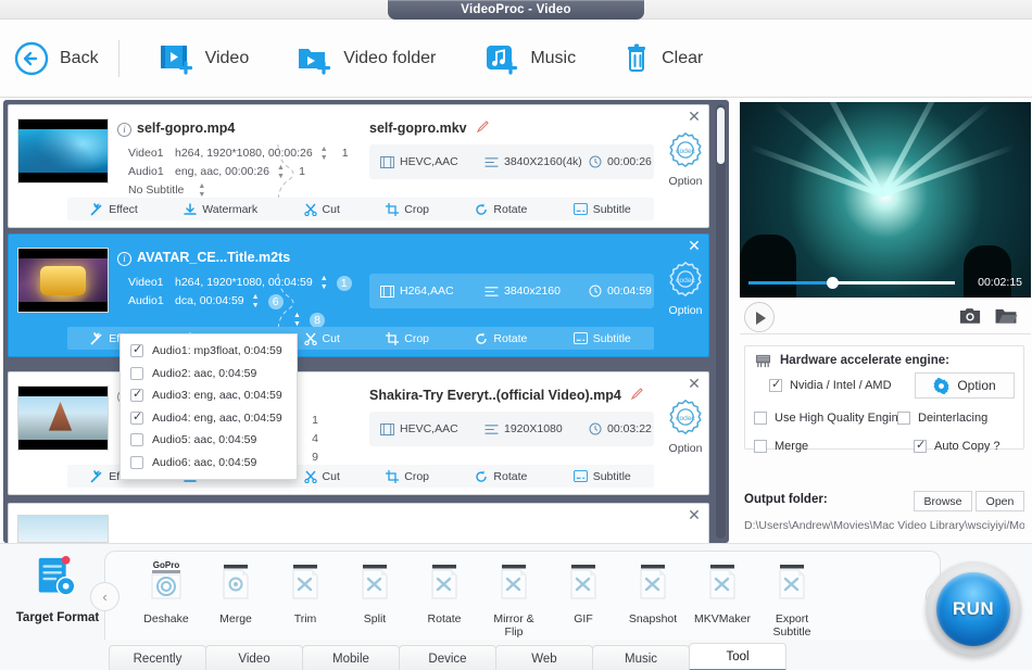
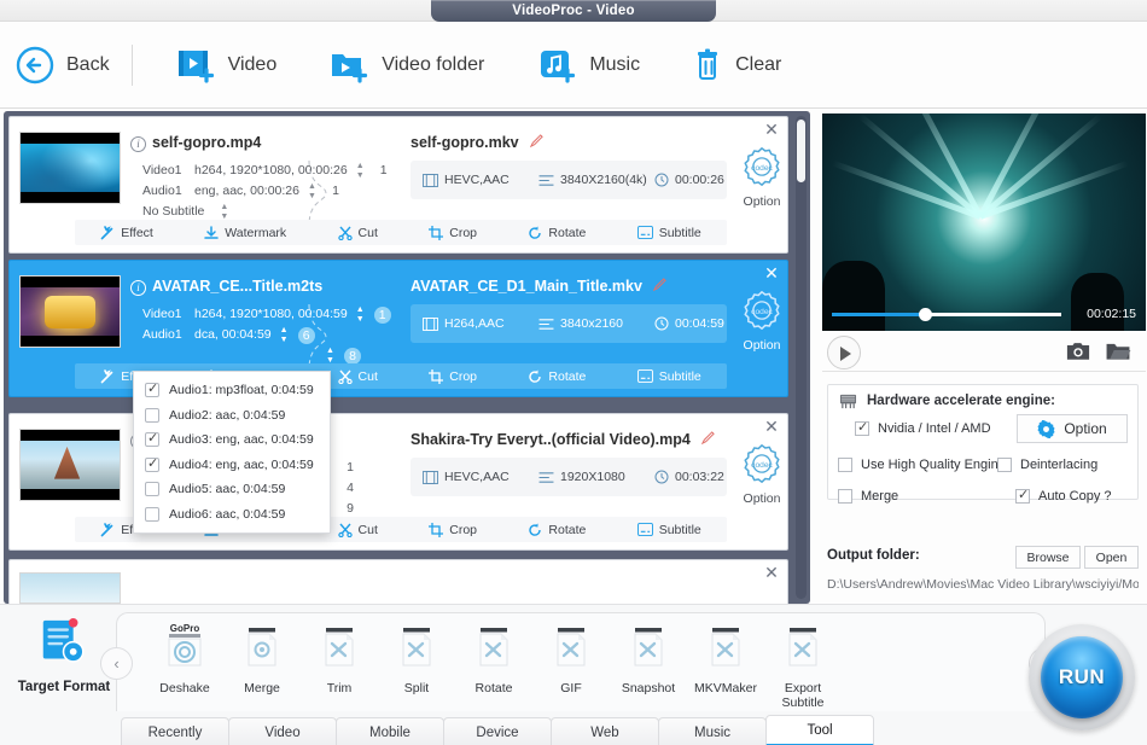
  VideoProc - Video
  Back
  Video
  Video folder
  Music
  Clear
  ✕
  i
  self-gopro.mp4
  Video1
  h264, 1920*1080, 00:00:26
  1
  Audio1
  eng, aac, 00:00:26
  1
  No Subtitle
  self-gopro.mkv
  HEVC,AAC
  3840X2160(4k)
  00:00:26
  Option
  Effect
  Watermark
  Cut
  Crop
  Rotate
  Subtitle
  ✕
  i
  AVATAR_CE...Title.m2ts
  Video1
  h264, 1920*1080, 00:04:59
  1
  Audio1
  dca, 00:04:59
  6
  8
+ AVATAR_CE_D1_Main_Title.mkv
  H264,AAC
  3840x2160
  00:04:59
  Option
  Cut
  Crop
  Rotate
  Subtitle
  ✕
  1
  4
  9
  Shakira-Try Everyt..(official Video).mp4
  HEVC,AAC
  1920X1080
  00:03:22
  Option
  Cut
  Crop
  Rotate
  Subtitle
  ✕
  Audio1: mp3float, 0:04:59
  Audio2: aac, 0:04:59
  Audio3: eng, aac, 0:04:59
  Audio4: eng, aac, 0:04:59
  Audio5: aac, 0:04:59
  Audio6: aac, 0:04:59
  00:02:15
  Hardware accelerate engine:
  Nvidia / Intel / AMD
  Option
  Use High Quality Engin
  Deinterlacing
  Merge
  Auto Copy ?
  Output folder:
  Browse
  Open
  D:\Users\Andrew\Movies\Mac Video Library\wsciyiyi/Mo
  Target Format
  ‹
  GoPro
  Deshake
  Merge
  Trim
  Split
  Rotate
- Mirror &
- Flip
  GIF
  Snapshot
  MKVMaker
  Export
  Subtitle
  Recently
  Video
  Mobile
  Device
  Web
  Music
  Tool
  RUN
